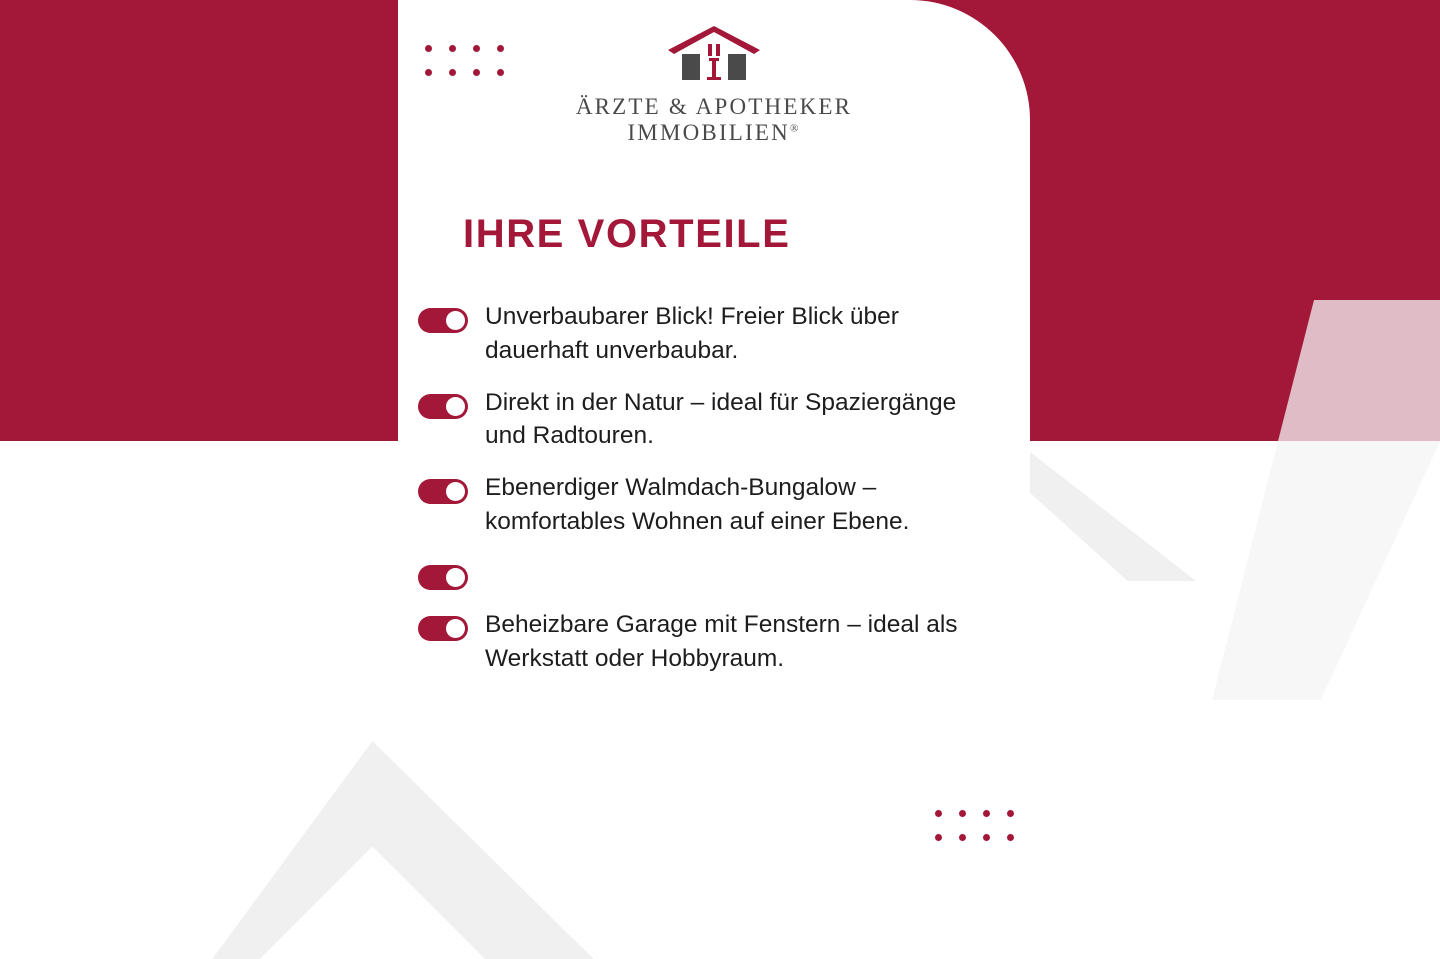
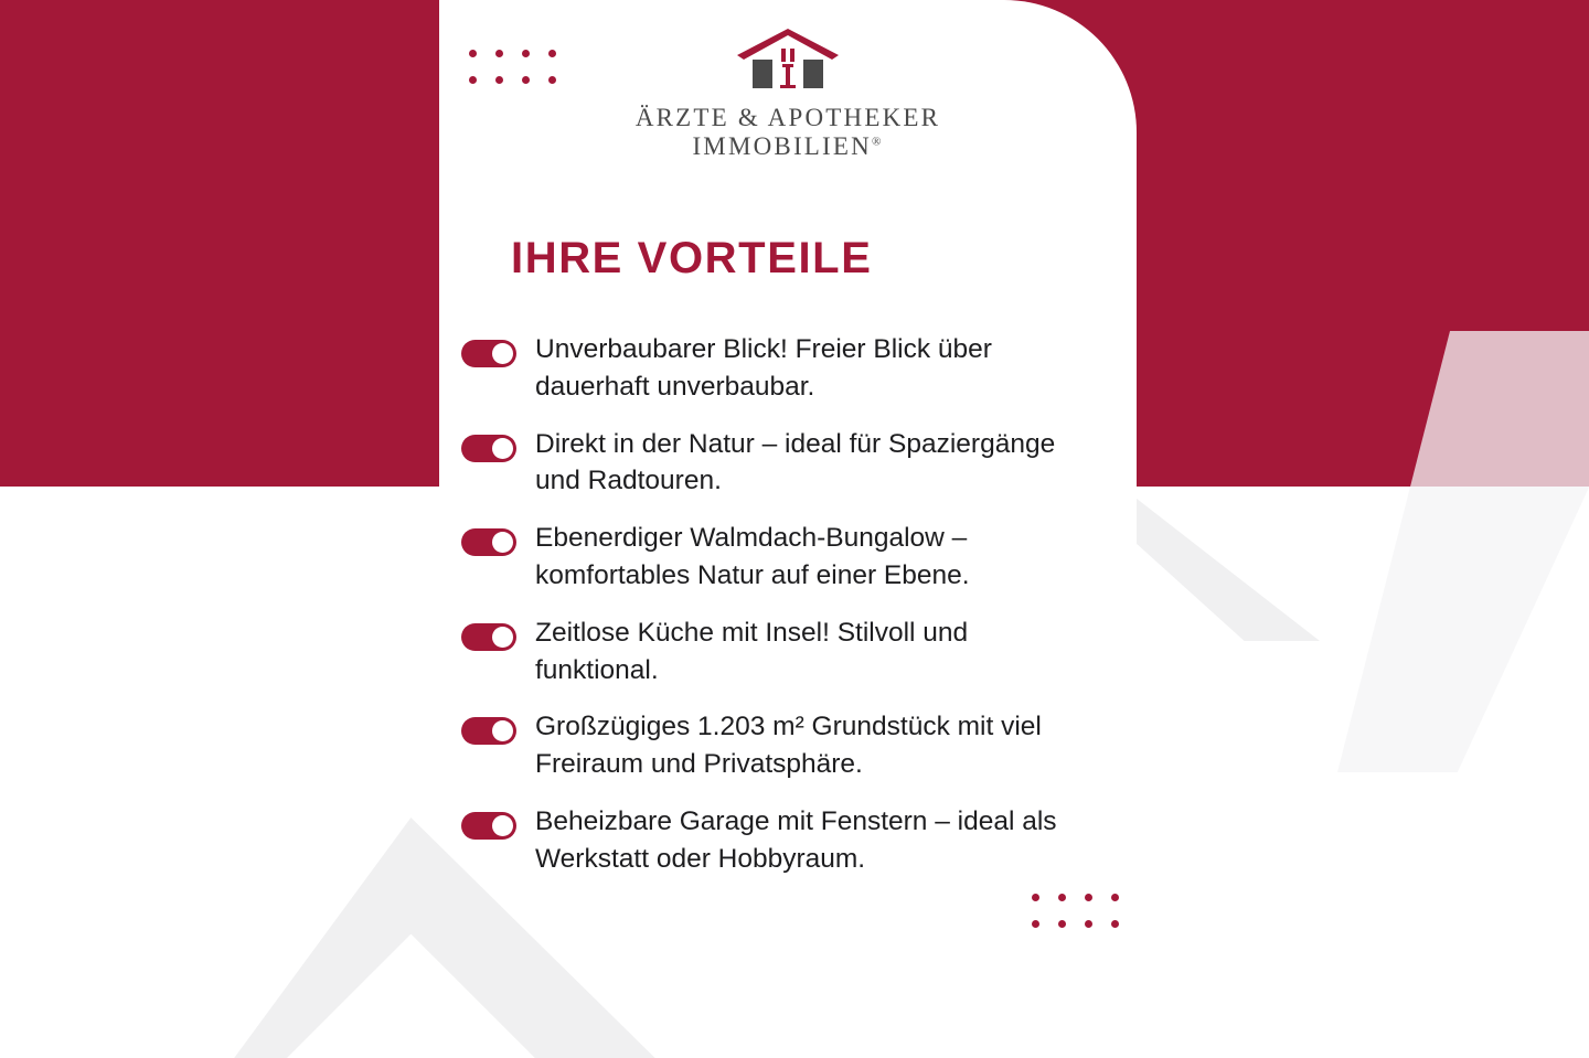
  ÄRZTE & APOTHEKER
  IMMOBILIEN®
  IHRE VORTEILE
  Unverbaubarer Blick! Freier Blick über dauerhaft unverbaubar.
  Direkt in der Natur – ideal für Spaziergänge und Radtouren.
- Ebenerdiger Walmdach-Bungalow – komfortables Wohnen auf einer Ebene.
+ Ebenerdiger Walmdach-Bungalow – komfortables Natur auf einer Ebene.
+ Zeitlose Küche mit Insel! Stilvoll und funktional.
+ Großzügiges 1.203 m² Grundstück mit viel Freiraum und Privatsphäre.
  Beheizbare Garage mit Fenstern – ideal als Werkstatt oder Hobbyraum.
